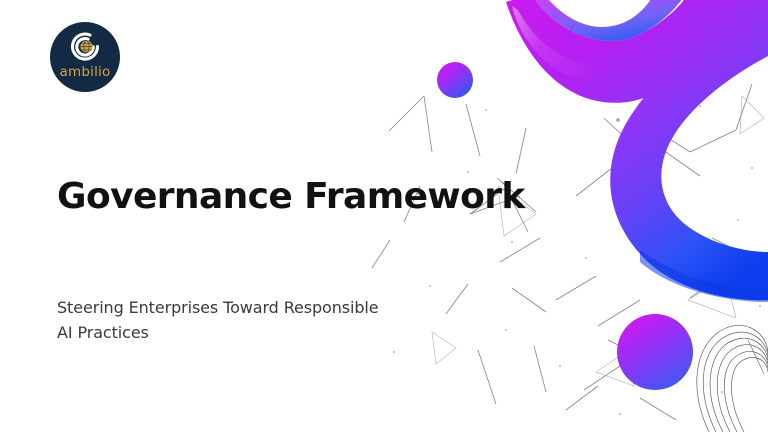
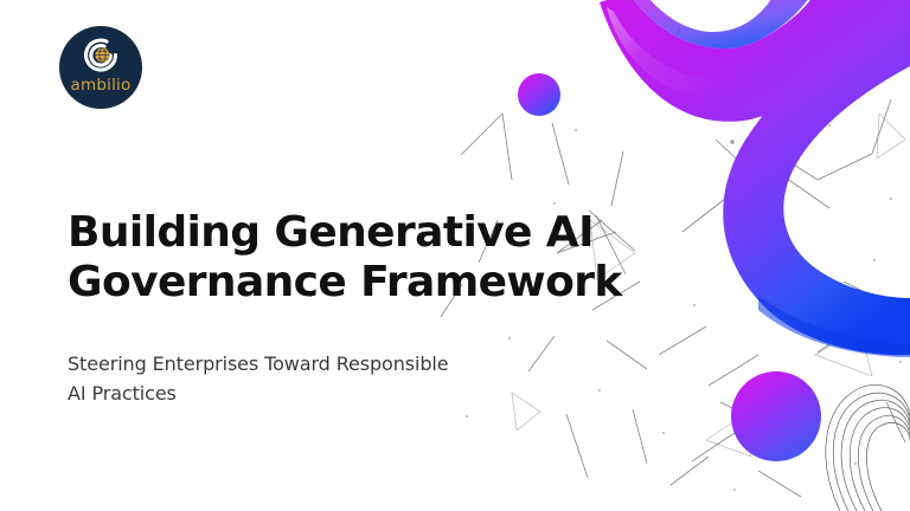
  ambilio
+ Building Generative AI
  Governance Framework
  Steering Enterprises Toward Responsible
  AI Practices
